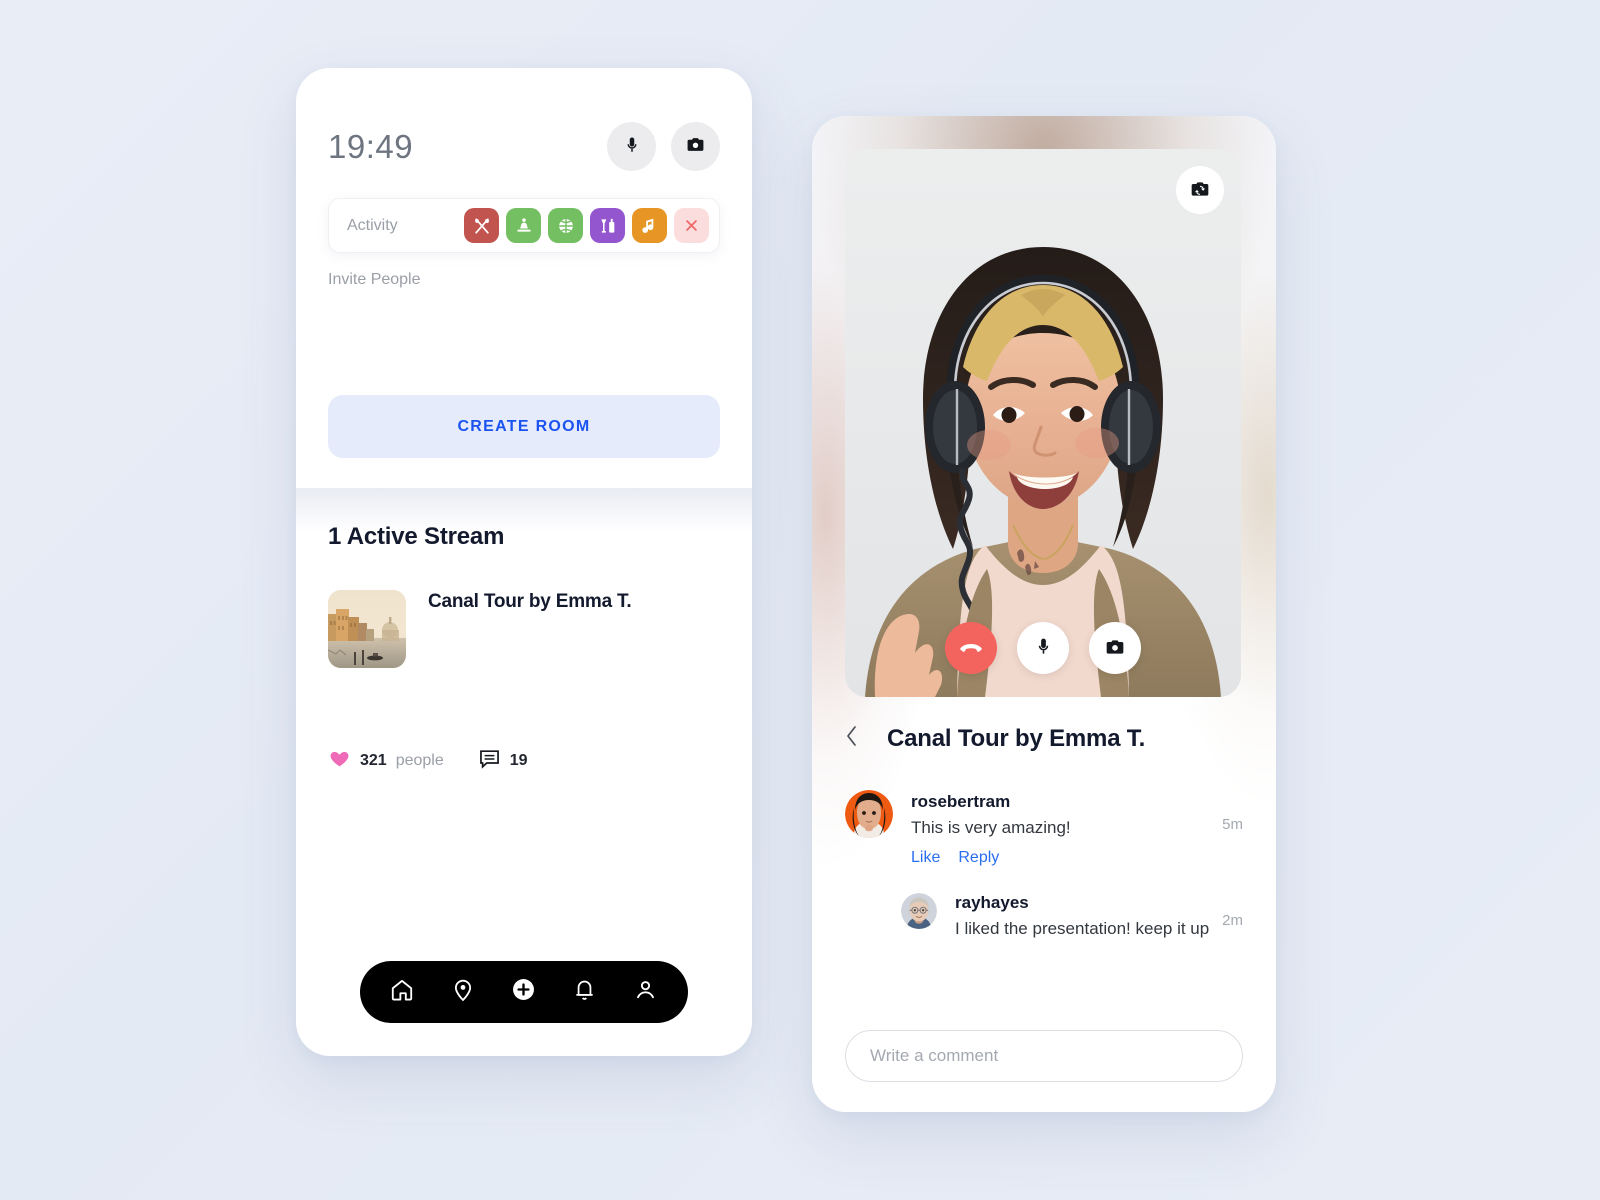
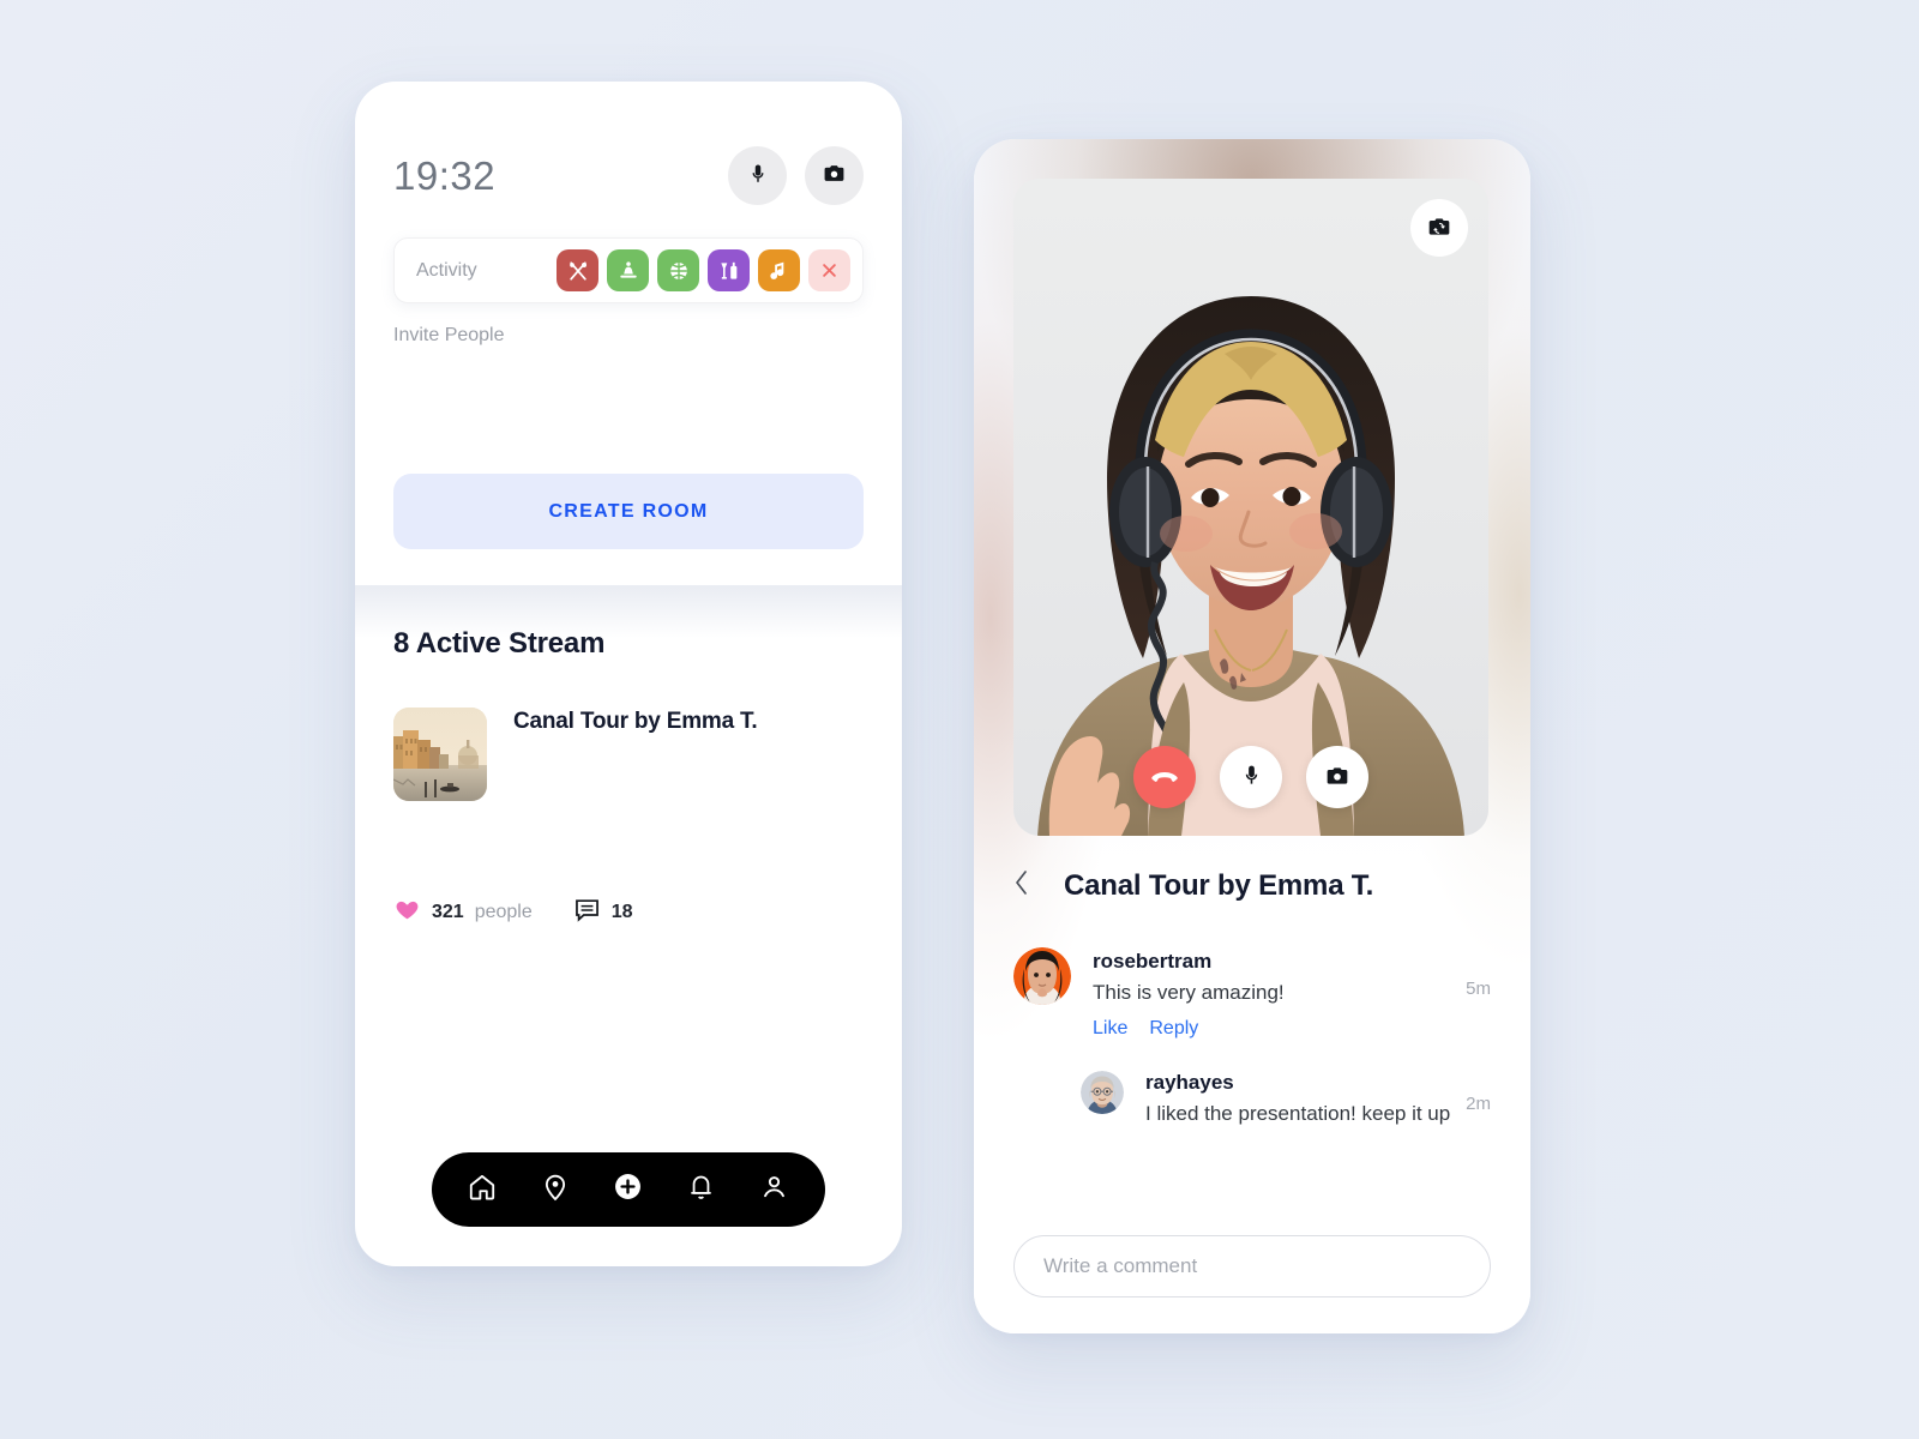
- 19:49
+ 19:32
  Activity
  Invite People
  CREATE ROOM
- 1 Active Stream
+ 8 Active Stream
  Canal Tour by Emma T.
  321
  people
- 19
+ 18
  Canal Tour by Emma T.
  rosebertram
  This is very amazing!
  Like
  Reply
  5m
  rayhayes
  I liked the presentation! keep it up
  2m
  Write a comment
